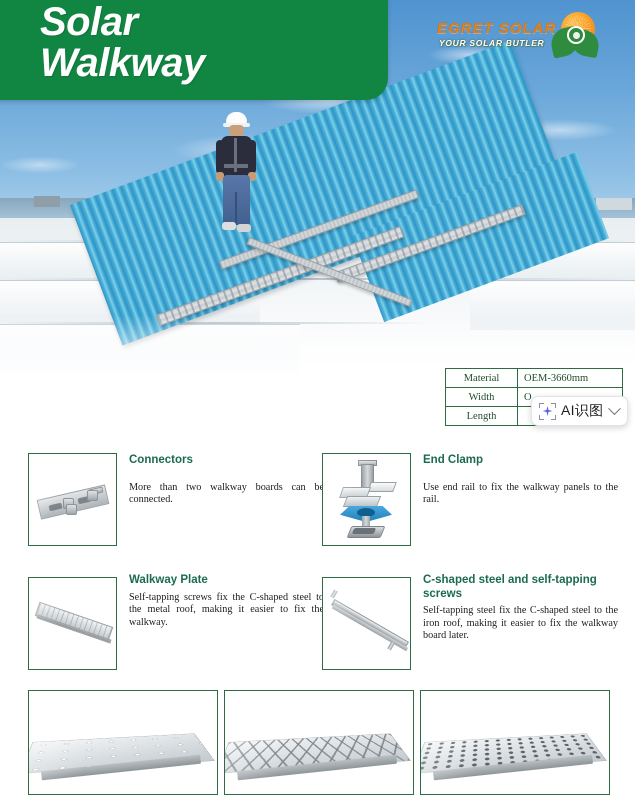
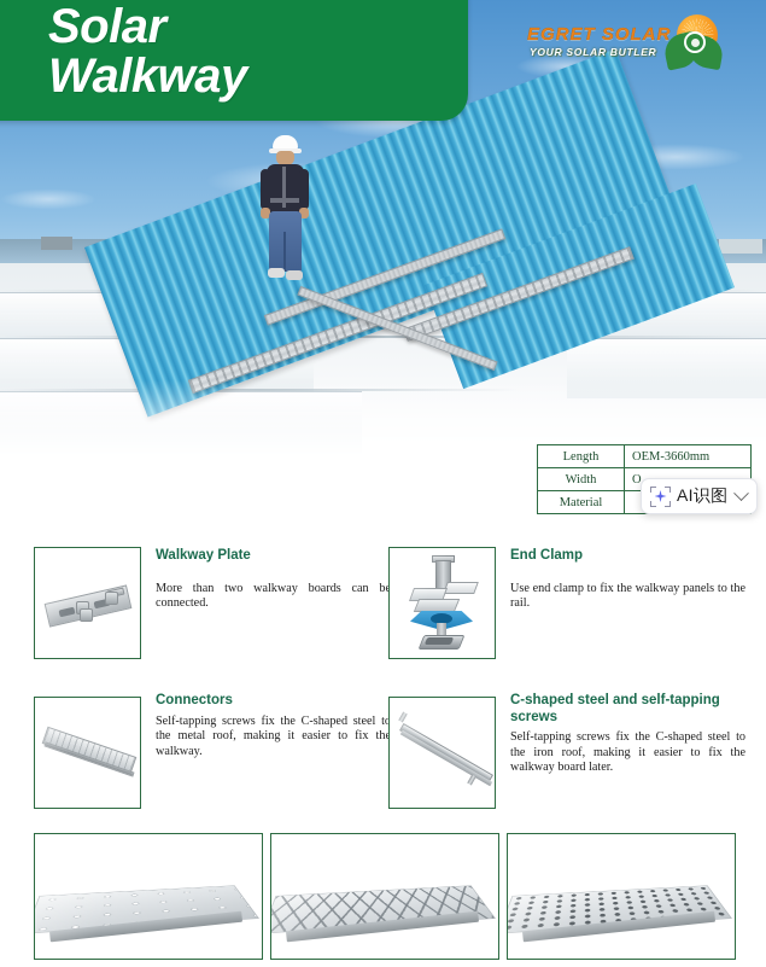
  Solar
  Walkway
  EGRET SOLAR
  YOUR SOLAR BUTLER
- Material	OEM-3660mm
+ Length	OEM-3660mm
  Width	O
- Length
+ Material
  AI识图
- Connectors
+ Walkway Plate
  More than two walkway boards can b connected.
  End Clamp
- Use end rail to fix the walkway panels to the rail.
+ Use end clamp to fix the walkway panels to the rail.
- Walkway Plate
+ Connectors
  Self-tapping screws fix the C-shaped steel t the metal roof, making it easier to fix th walkway.
  C-shaped steel and self-tapping screws
- Self-tapping steel fix the C-shaped steel to the iron roof, making it easier to fix the walkway board later.
+ Self-tapping screws fix the C-shaped steel to the iron roof, making it easier to fix the walkway board later.
